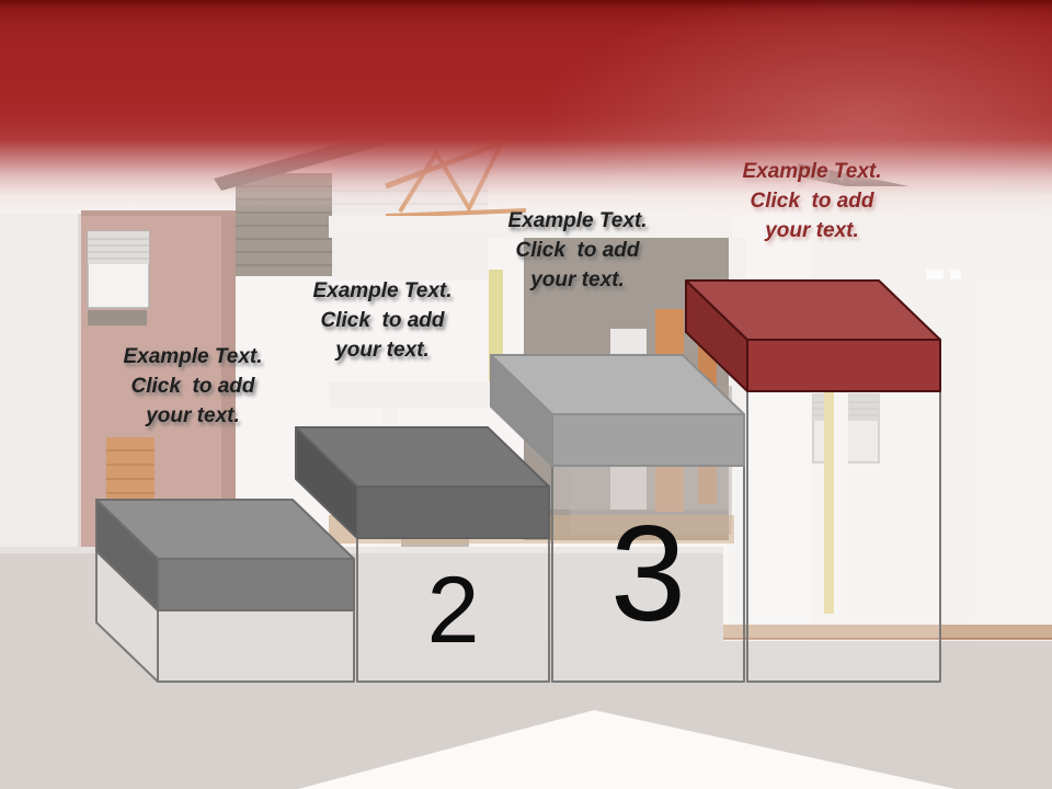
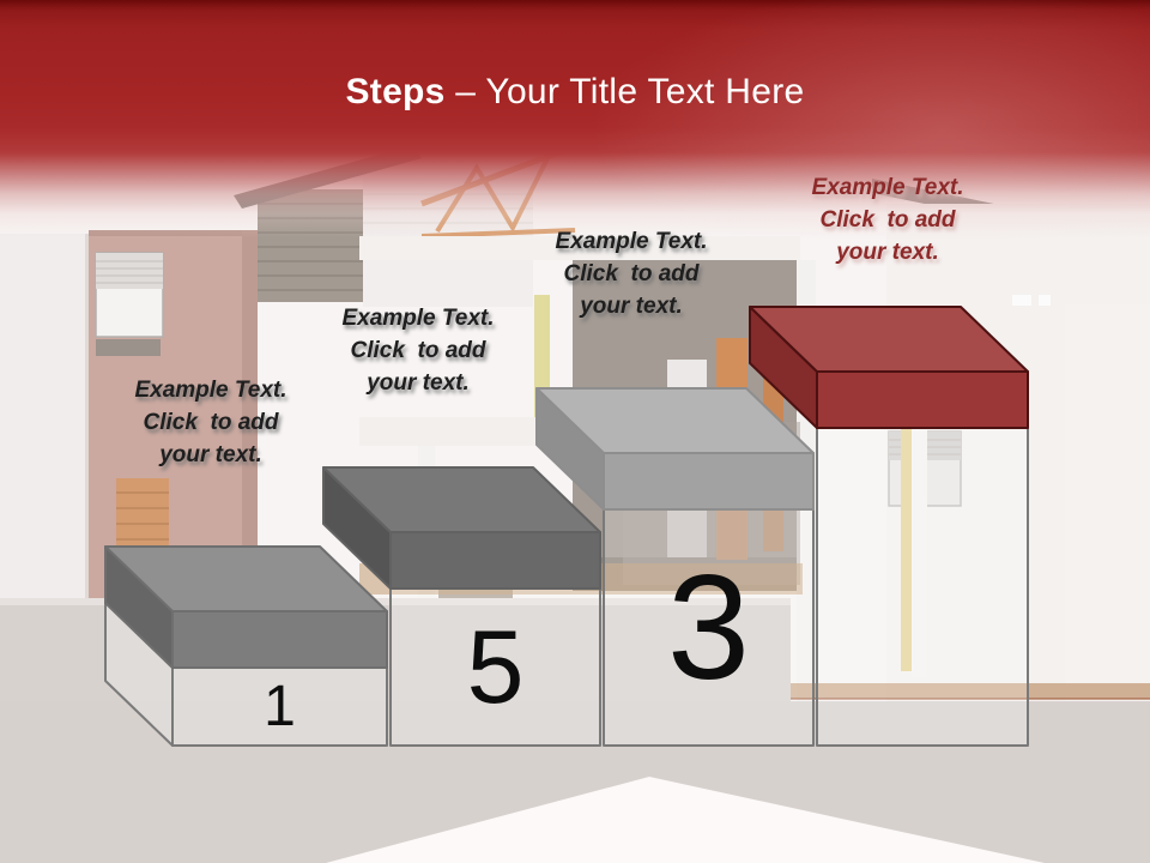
+ Steps – Your Title Text Here
+ 1
- 2
+ 5
  3
  Example Text.
  Click to add
  your text.
  Example Text.
  Click to add
  your text.
  Example Text.
  Click to add
  your text.
  Example Text.
  Click to add
  your text.
